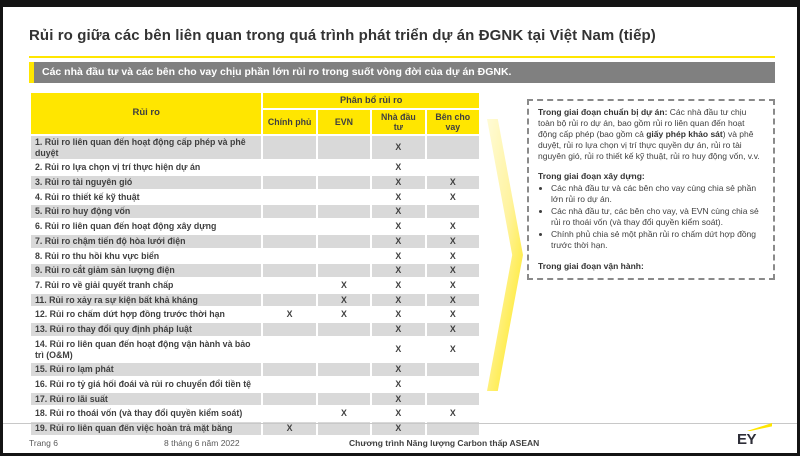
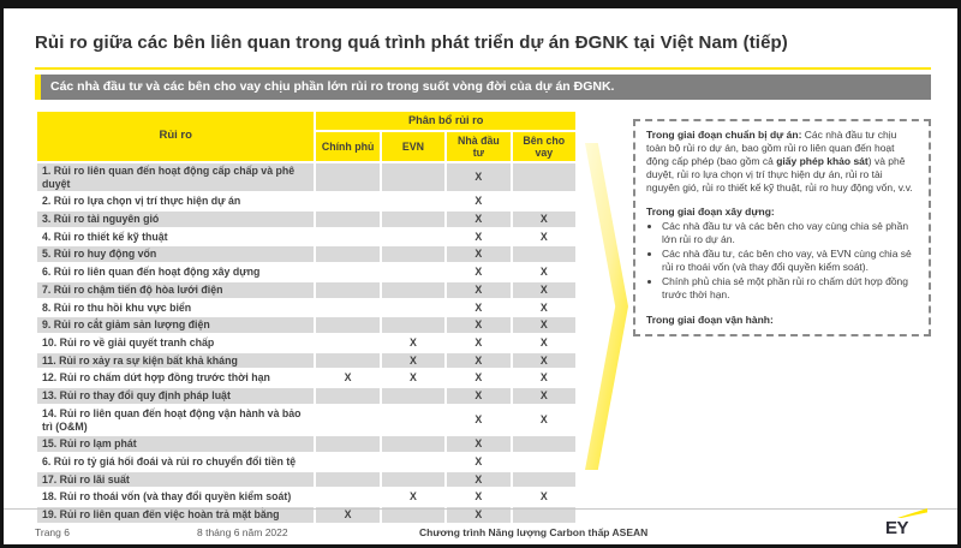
  Rủi ro giữa các bên liên quan trong quá trình phát triển dự án ĐGNK tại Việt Nam (tiếp)
  Các nhà đầu tư và các bên cho vay chịu phần lớn rủi ro trong suốt vòng đời của dự án ĐGNK.
  Rủi ro	Phân bổ rủi ro
  Chính phủ	EVN	Nhà đầu tư	Bên cho vay
- 1. Rủi ro liên quan đến hoạt động cấp phép và phê duyệt			X
+ 1. Rủi ro liên quan đến hoạt động cấp chấp và phê duyệt			X
  2. Rủi ro lựa chọn vị trí thực hiện dự án			X
  3. Rủi ro tài nguyên gió			X	X
  4. Rủi ro thiết kế kỹ thuật			X	X
  5. Rủi ro huy động vốn			X
  6. Rủi ro liên quan đến hoạt động xây dựng			X	X
  7. Rủi ro chậm tiến độ hòa lưới điện			X	X
  8. Rủi ro thu hồi khu vực biển			X	X
  9. Rủi ro cắt giảm sản lượng điện			X	X
- 7. Rủi ro về giải quyết tranh chấp		X	X	X
+ 10. Rủi ro về giải quyết tranh chấp		X	X	X
  11. Rủi ro xảy ra sự kiện bất khả kháng		X	X	X
  12. Rủi ro chấm dứt hợp đồng trước thời hạn	X	X	X	X
  13. Rủi ro thay đổi quy định pháp luật			X	X
  14. Rủi ro liên quan đến hoạt động vận hành và bảo trì (O&M)			X	X
  15. Rủi ro lạm phát			X
- 16. Rủi ro tỷ giá hối đoái và rủi ro chuyển đổi tiền tệ			X
+ 6. Rủi ro tỷ giá hối đoái và rủi ro chuyển đổi tiền tệ			X
  17. Rủi ro lãi suất			X
  18. Rủi ro thoái vốn (và thay đổi quyền kiểm soát)		X	X	X
  19. Rủi ro liên quan đến việc hoàn trả mặt bằng	X		X
- Trong giai đoạn chuẩn bị dự án: Các nhà đầu tư chịu toàn bộ rủi ro dự án, bao gồm rủi ro liên quan đến hoạt động cấp phép (bao gồm cả giấy phép khảo sát) và phê duyệt, rủi ro lựa chọn vị trí thực quyền dự án, rủi ro tài nguyên gió, rủi ro thiết kế kỹ thuật, rủi ro huy động vốn, v.v.
+ Trong giai đoạn chuẩn bị dự án: Các nhà đầu tư chịu toàn bộ rủi ro dự án, bao gồm rủi ro liên quan đến hoạt động cấp phép (bao gồm cả giấy phép khảo sát) và phê duyệt, rủi ro lựa chọn vị trí thực hiện dự án, rủi ro tài nguyên gió, rủi ro thiết kế kỹ thuật, rủi ro huy động vốn, v.v.
  Trong giai đoạn xây dựng:
  Các nhà đầu tư và các bên cho vay cùng chia sẻ phần lớn rủi ro dự án.
  Các nhà đầu tư, các bên cho vay, và EVN cùng chia sẻ rủi ro thoái vốn (và thay đổi quyền kiểm soát).
  Chính phủ chia sẻ một phần rủi ro chấm dứt hợp đồng trước thời hạn.
  Trong giai đoạn vận hành:
  Trang 6
  8 tháng 6 năm 2022
  Chương trình Năng lượng Carbon thấp ASEAN
  EY
